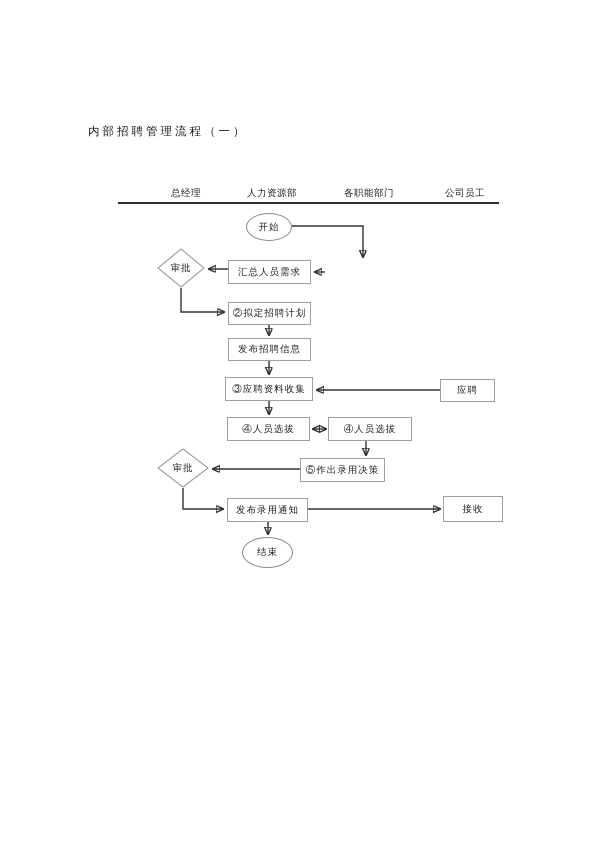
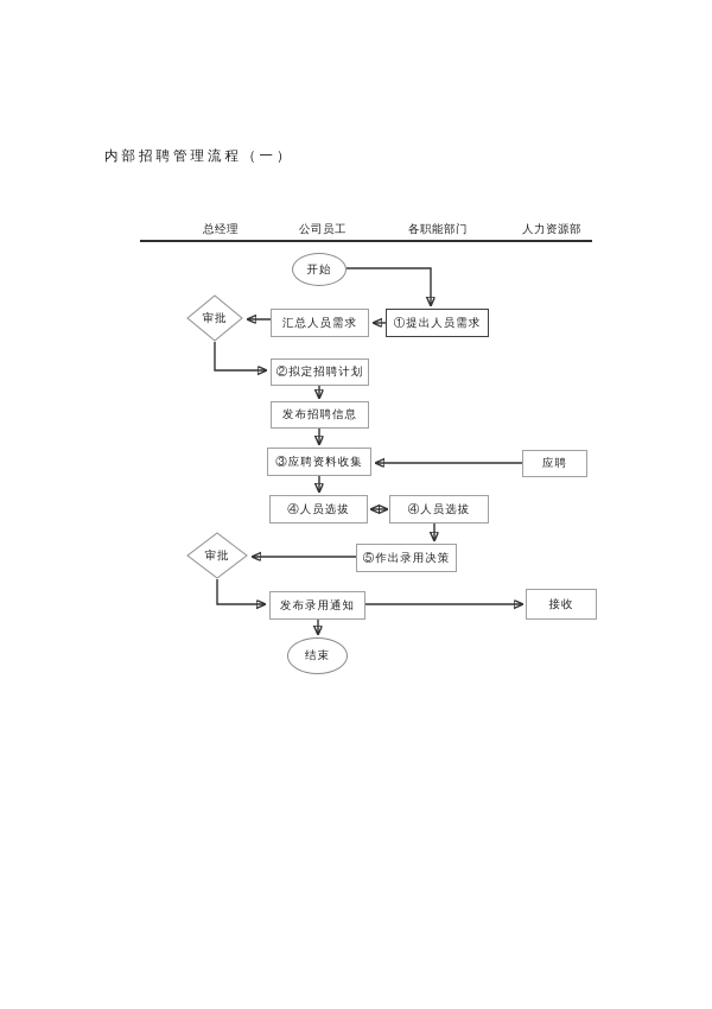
  内部招聘管理流程（一）
  总经理
- 人力资源部
+ 公司员工
  各职能部门
- 公司员工
+ 人力资源部
  开始
  审批
  汇总人员需求
+ ①提出人员需求
  ②拟定招聘计划
  发布招聘信息
  ③应聘资料收集
  应聘
  ④人员选拔
  ④人员选拔
  ⑤作出录用决策
  审批
  发布录用通知
  接收
  结束
